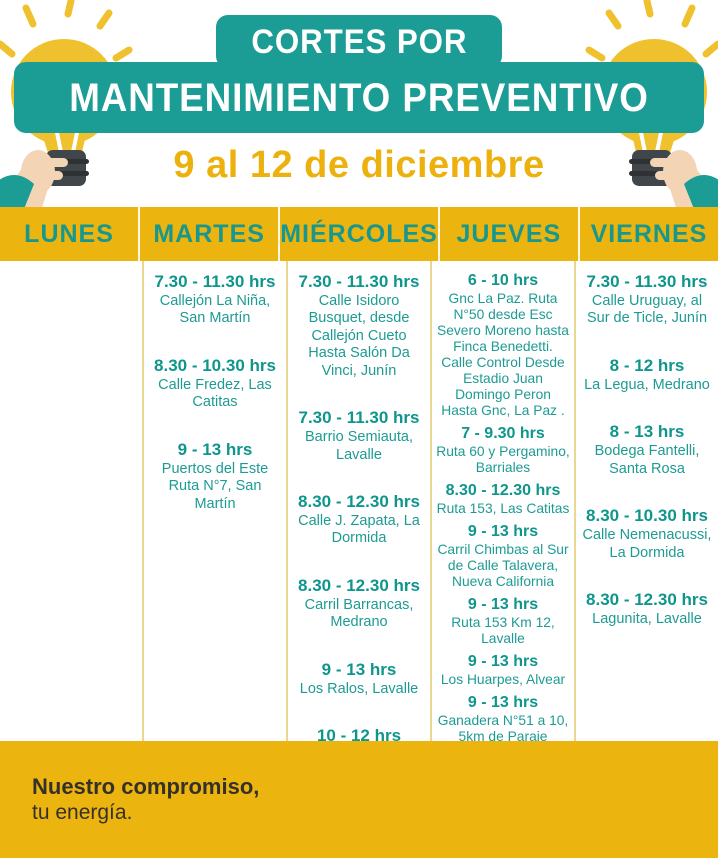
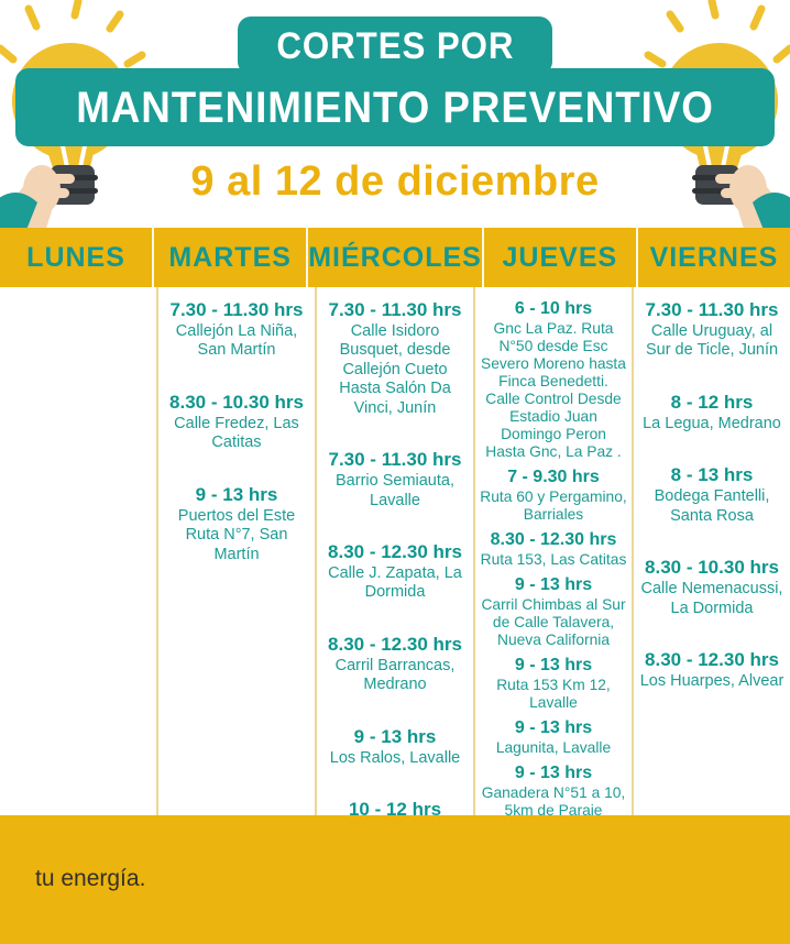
  CORTES POR
  MANTENIMIENTO PREVENTIVO
  9 al 12 de diciembre
  LUNES
  MARTES
  MIÉRCOLES
  JUEVES
  VIERNES
  7.30 - 11.30 hrs
  Callejón La Niña, San Martín
  8.30 - 10.30 hrs
  Calle Fredez, Las Catitas
  9 - 13 hrs
  Puertos del Este Ruta N°7, San Martín
  7.30 - 11.30 hrs
  Calle Isidoro Busquet, desde Callejón Cueto Hasta Salón Da Vinci, Junín
  7.30 - 11.30 hrs
  Barrio Semiauta, Lavalle
  8.30 - 12.30 hrs
  Calle J. Zapata, La Dormida
  8.30 - 12.30 hrs
  Carril Barrancas, Medrano
  9 - 13 hrs
  Los Ralos, Lavalle
  10 - 12 hrs
  6 - 10 hrs
  Gnc La Paz. Ruta N°50 desde Esc Severo Moreno hasta Finca Benedetti. Calle Control Desde Estadio Juan Domingo Peron Hasta Gnc, La Paz .
  7 - 9.30 hrs
  Ruta 60 y Pergamino, Barriales
  8.30 - 12.30 hrs
  Ruta 153, Las Catitas
  9 - 13 hrs
  Carril Chimbas al Sur de Calle Talavera, Nueva California
  9 - 13 hrs
  Ruta 153 Km 12, Lavalle
  9 - 13 hrs
- Los Huarpes, Alvear
+ Lagunita, Lavalle
  9 - 13 hrs
  7.30 - 11.30 hrs
  Calle Uruguay, al Sur de Ticle, Junín
  8 - 12 hrs
  La Legua, Medrano
  8 - 13 hrs
  Bodega Fantelli, Santa Rosa
  8.30 - 10.30 hrs
  Calle Nemenacussi, La Dormida
  8.30 - 12.30 hrs
- Lagunita, Lavalle
+ Los Huarpes, Alvear
- Nuestro compromiso,
  tu energía.
